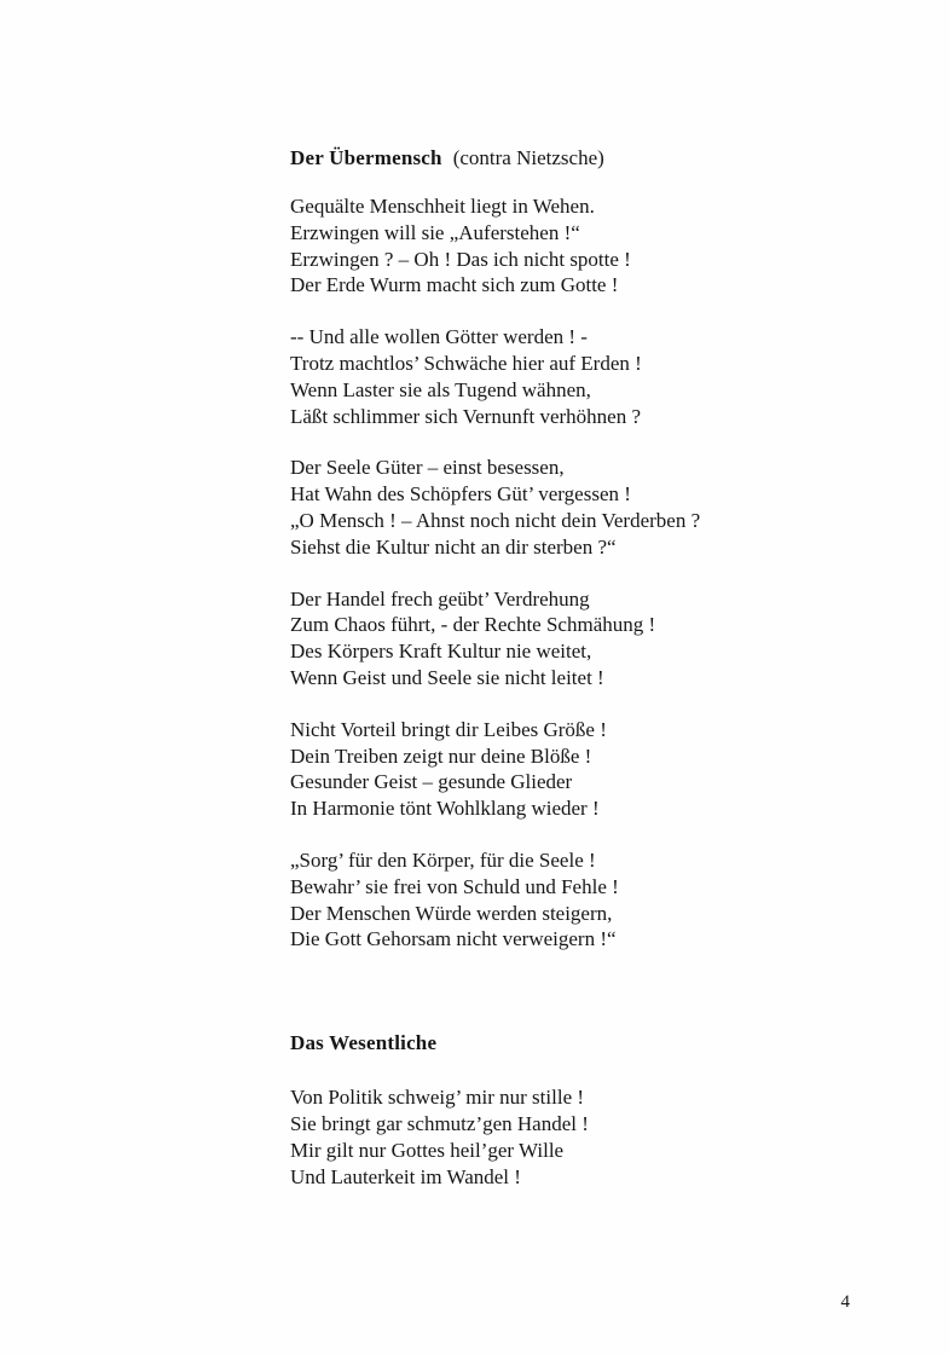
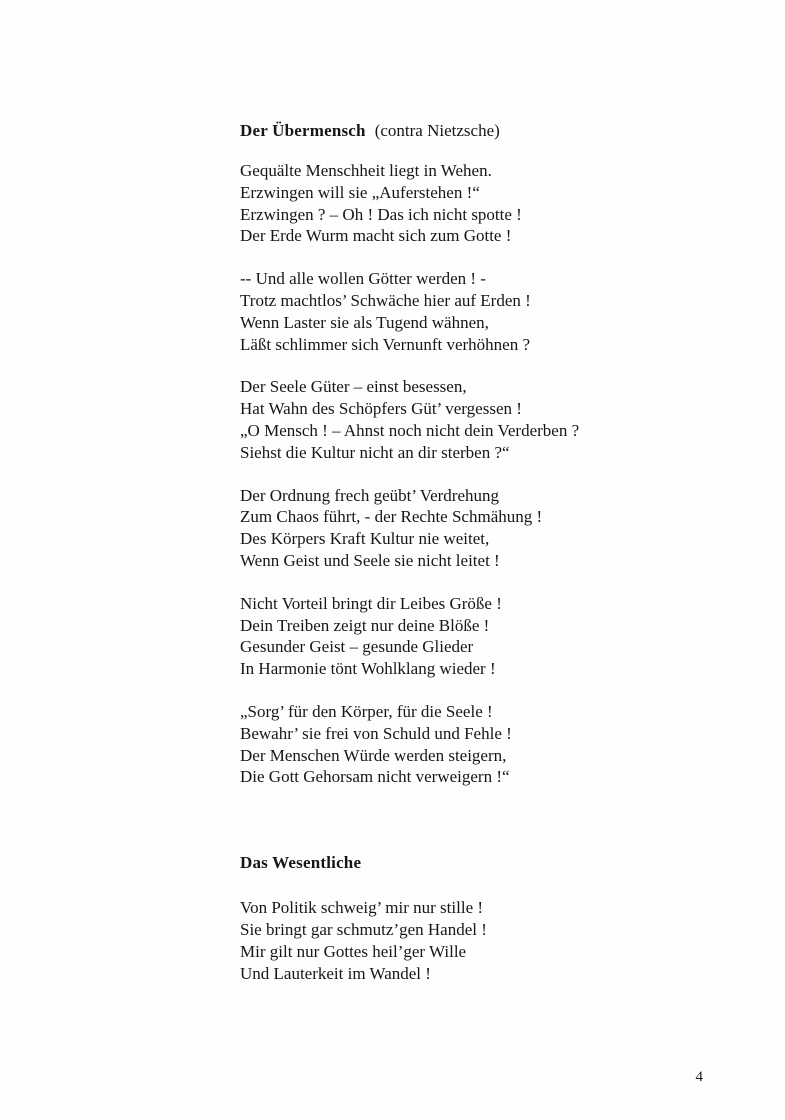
  Der Übermensch (contra Nietzsche)
  Gequälte Menschheit liegt in Wehen.
  Erzwingen will sie „Auferstehen !“
  Erzwingen ? – Oh ! Das ich nicht spotte !
  Der Erde Wurm macht sich zum Gotte !
  -- Und alle wollen Götter werden ! -
  Trotz machtlos’ Schwäche hier auf Erden !
  Wenn Laster sie als Tugend wähnen,
  Läßt schlimmer sich Vernunft verhöhnen ?
  Der Seele Güter – einst besessen,
  Hat Wahn des Schöpfers Güt’ vergessen !
  „O Mensch ! – Ahnst noch nicht dein Verderben ?
  Siehst die Kultur nicht an dir sterben ?“
- Der Handel frech geübt’ Verdrehung
+ Der Ordnung frech geübt’ Verdrehung
  Zum Chaos führt, - der Rechte Schmähung !
  Des Körpers Kraft Kultur nie weitet,
  Wenn Geist und Seele sie nicht leitet !
  Nicht Vorteil bringt dir Leibes Größe !
  Dein Treiben zeigt nur deine Blöße !
  Gesunder Geist – gesunde Glieder
  In Harmonie tönt Wohlklang wieder !
  „Sorg’ für den Körper, für die Seele !
  Bewahr’ sie frei von Schuld und Fehle !
  Der Menschen Würde werden steigern,
  Die Gott Gehorsam nicht verweigern !“
  Das Wesentliche
  Von Politik schweig’ mir nur stille !
  Sie bringt gar schmutz’gen Handel !
  Mir gilt nur Gottes heil’ger Wille
  Und Lauterkeit im Wandel !
  4
